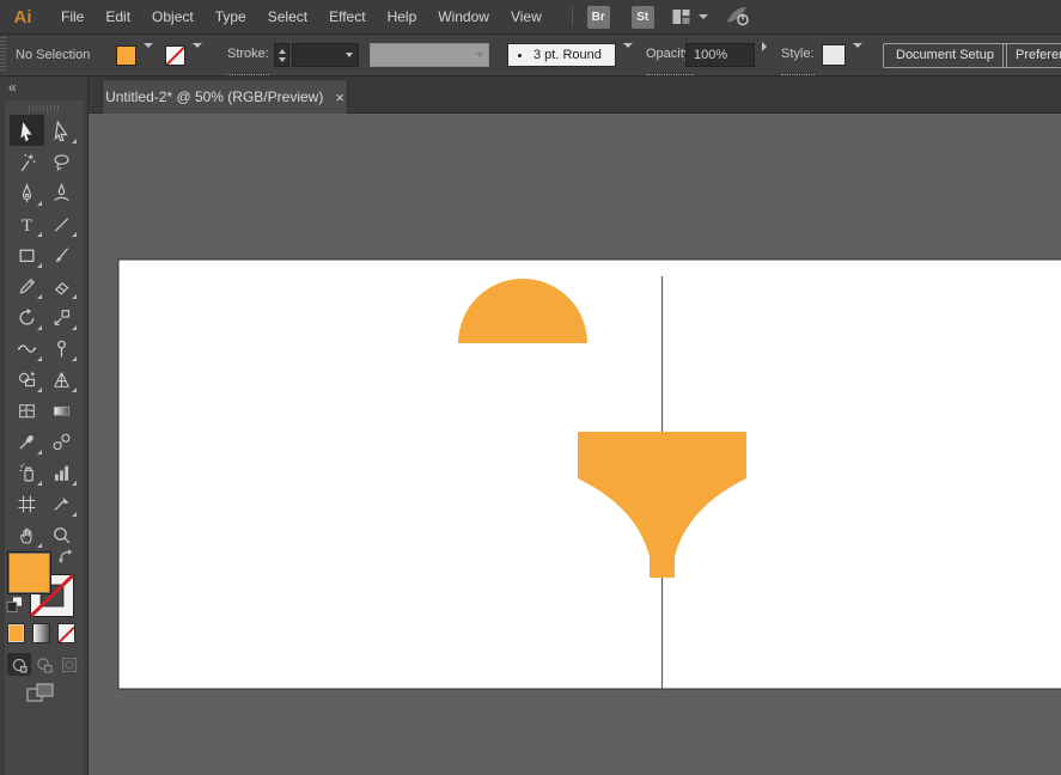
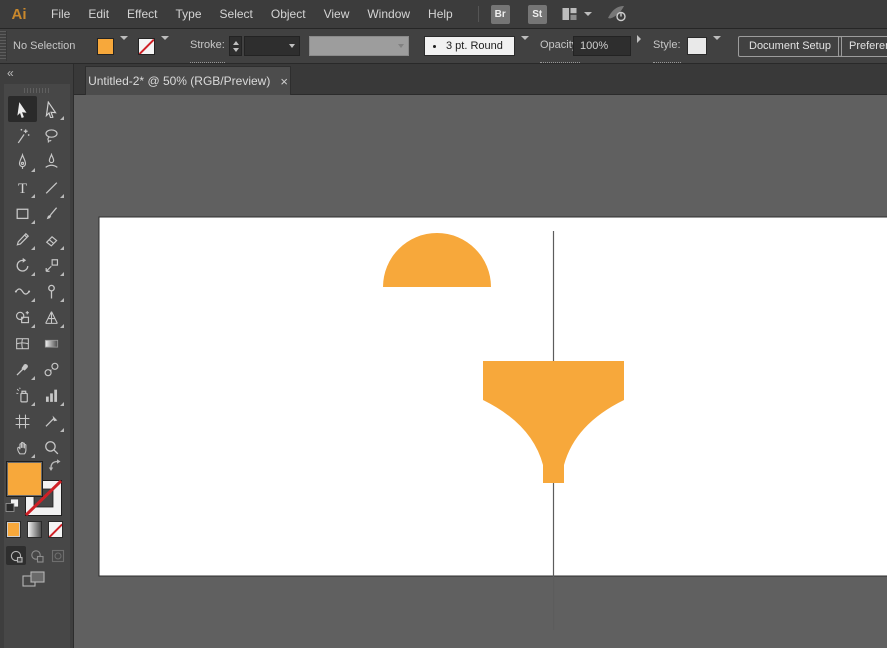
  Ai
  File
  Edit
- Object
+ Effect
  Type
  Select
- Effect
+ Object
- Help
+ View
  Window
- View
+ Help
  Br
  St
  No Selection
  Stroke:
  3 pt. Round
  Opacit
  100%
  Style:
  Document Setup
  «
  T
  Untitled-2* @ 50% (RGB/Preview)
  ×
